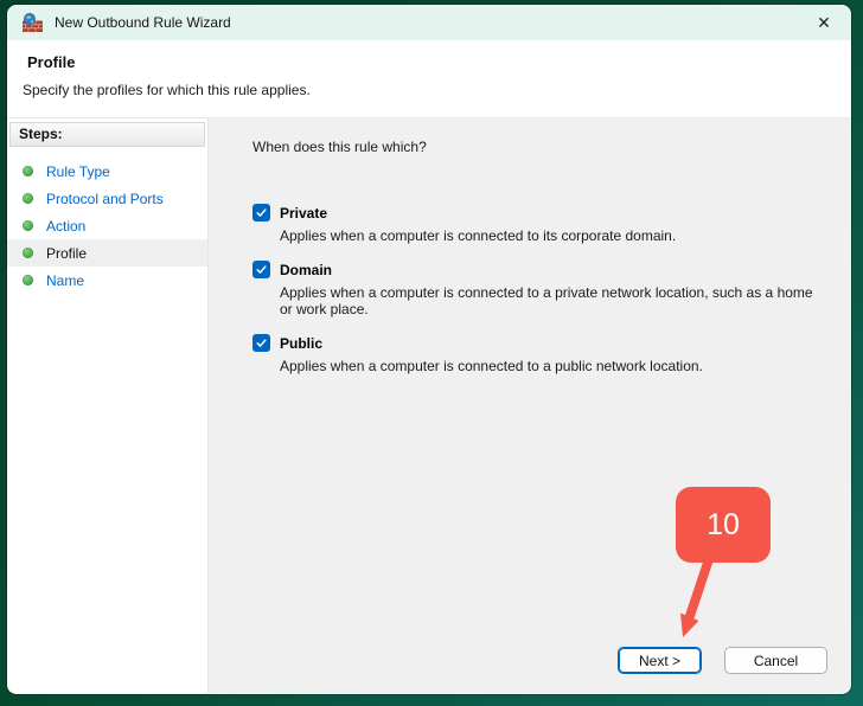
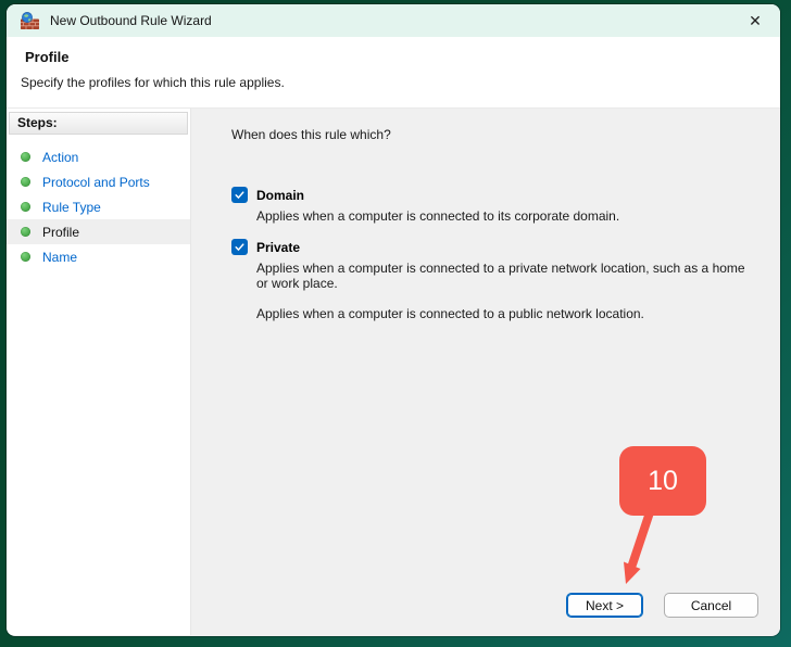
  New Outbound Rule Wizard
  ✕
  Profile
  Specify the profiles for which this rule applies.
  Steps:
- Rule Type
+ Action
  Protocol and Ports
- Action
+ Rule Type
  Profile
  Name
  When does this rule which?
- Private
+ Domain
  Applies when a computer is connected to its corporate domain.
- Domain
+ Private
  Applies when a computer is connected to a private network location, such as a home or work place.
- Public
  Applies when a computer is connected to a public network location.
  Next >
  Cancel
  10
